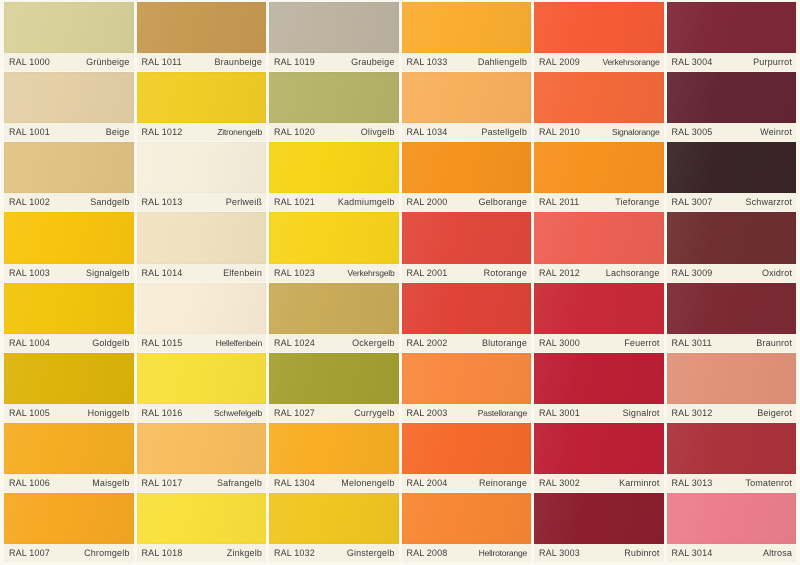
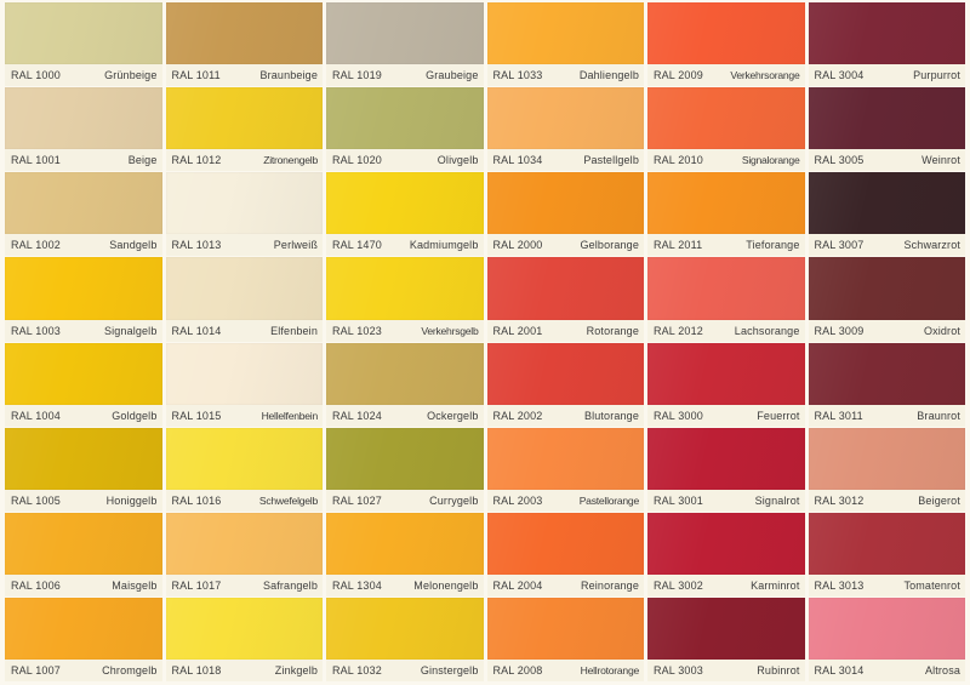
  RAL 1000
  Grünbeige
  RAL 1011
  Braunbeige
  RAL 1019
  Graubeige
  RAL 1033
  Dahliengelb
  RAL 2009
  Verkehrsorange
  RAL 3004
  Purpurrot
  RAL 1001
  Beige
  RAL 1012
  Zitronengelb
  RAL 1020
  Olivgelb
  RAL 1034
  Pastellgelb
  RAL 2010
  Signalorange
  RAL 3005
  Weinrot
  RAL 1002
  Sandgelb
  RAL 1013
  Perlweiß
- RAL 1021
+ RAL 1470
  Kadmiumgelb
  RAL 2000
  Gelborange
  RAL 2011
  Tieforange
  RAL 3007
  Schwarzrot
  RAL 1003
  Signalgelb
  RAL 1014
  Elfenbein
  RAL 1023
  Verkehrsgelb
  RAL 2001
  Rotorange
  RAL 2012
  Lachsorange
  RAL 3009
  Oxidrot
  RAL 1004
  Goldgelb
  RAL 1015
  Hellelfenbein
  RAL 1024
  Ockergelb
  RAL 2002
  Blutorange
  RAL 3000
  Feuerrot
  RAL 3011
  Braunrot
  RAL 1005
  Honiggelb
  RAL 1016
  Schwefelgelb
  RAL 1027
  Currygelb
  RAL 2003
  Pastellorange
  RAL 3001
  Signalrot
  RAL 3012
  Beigerot
  RAL 1006
  Maisgelb
  RAL 1017
  Safrangelb
  RAL 1304
  Melonengelb
  RAL 2004
  Reinorange
  RAL 3002
  Karminrot
  RAL 3013
  Tomatenrot
  RAL 1007
  Chromgelb
  RAL 1018
  Zinkgelb
  RAL 1032
  Ginstergelb
  RAL 2008
  Hellrotorange
  RAL 3003
  Rubinrot
  RAL 3014
  Altrosa
